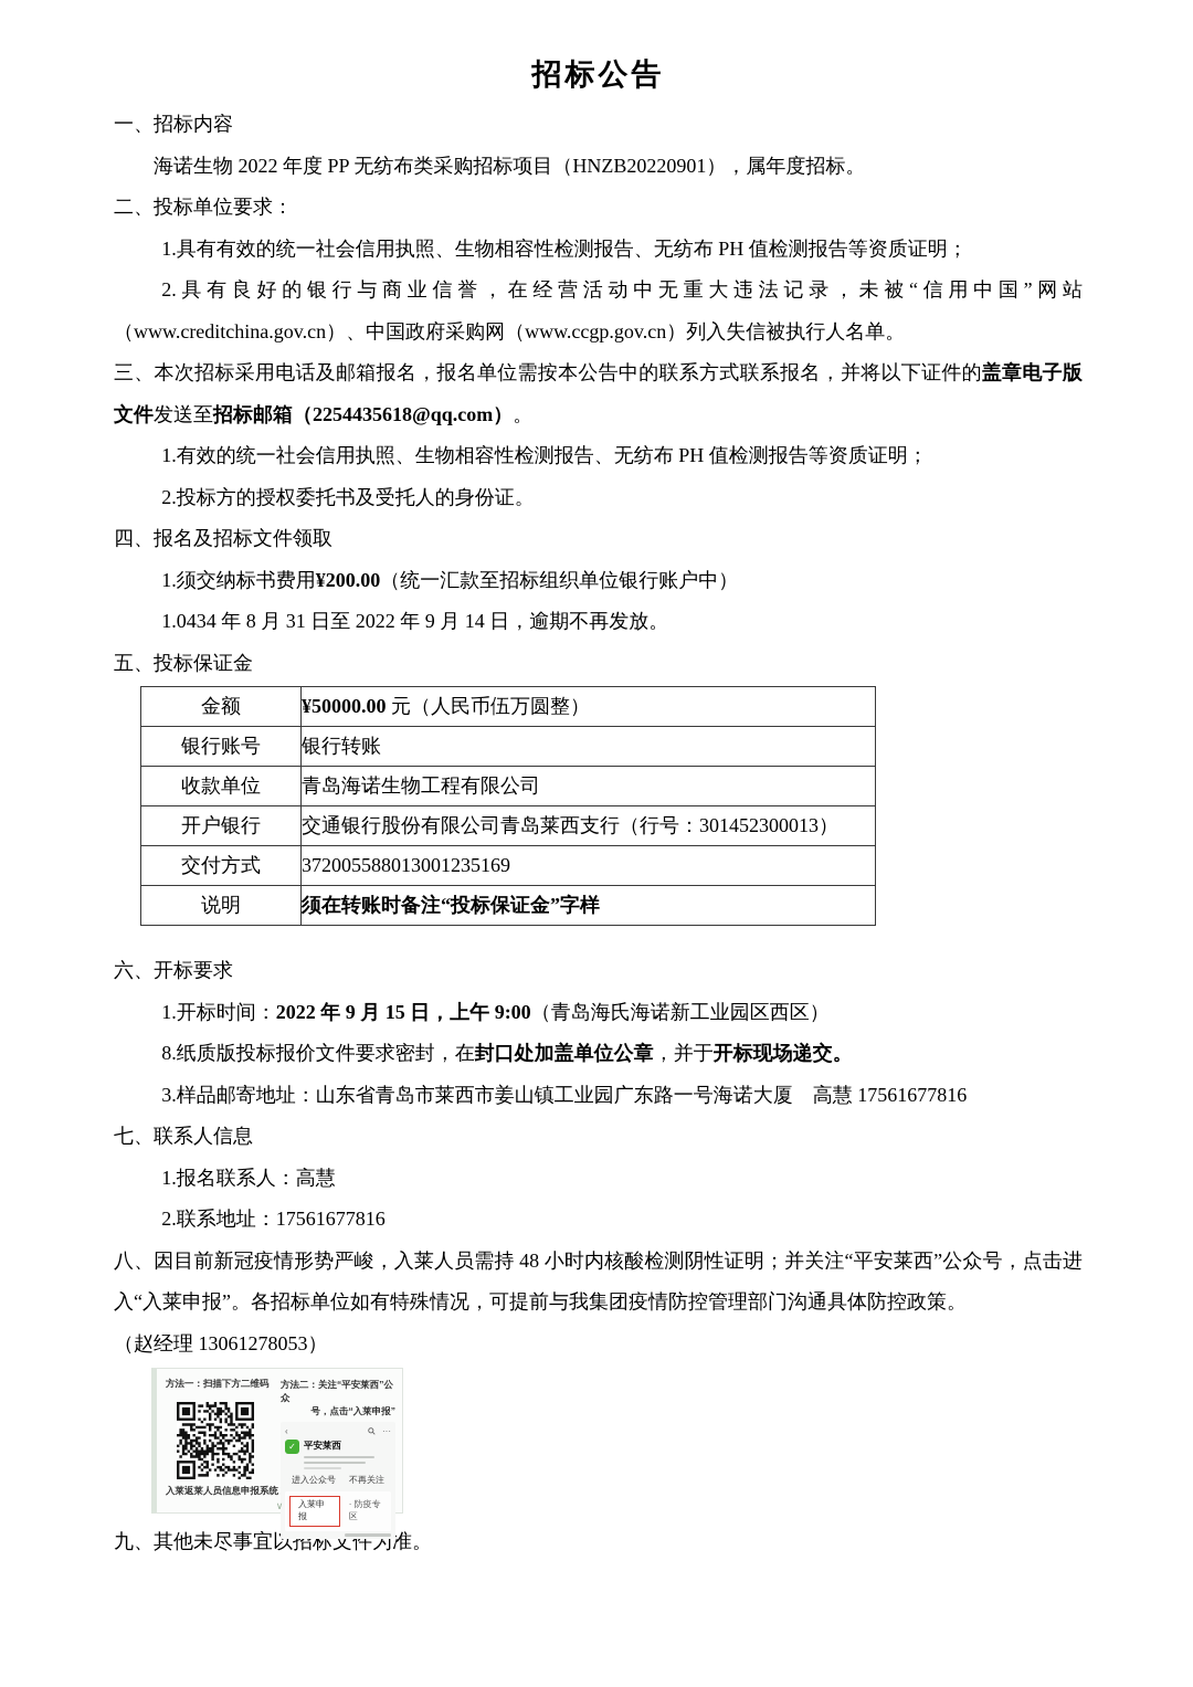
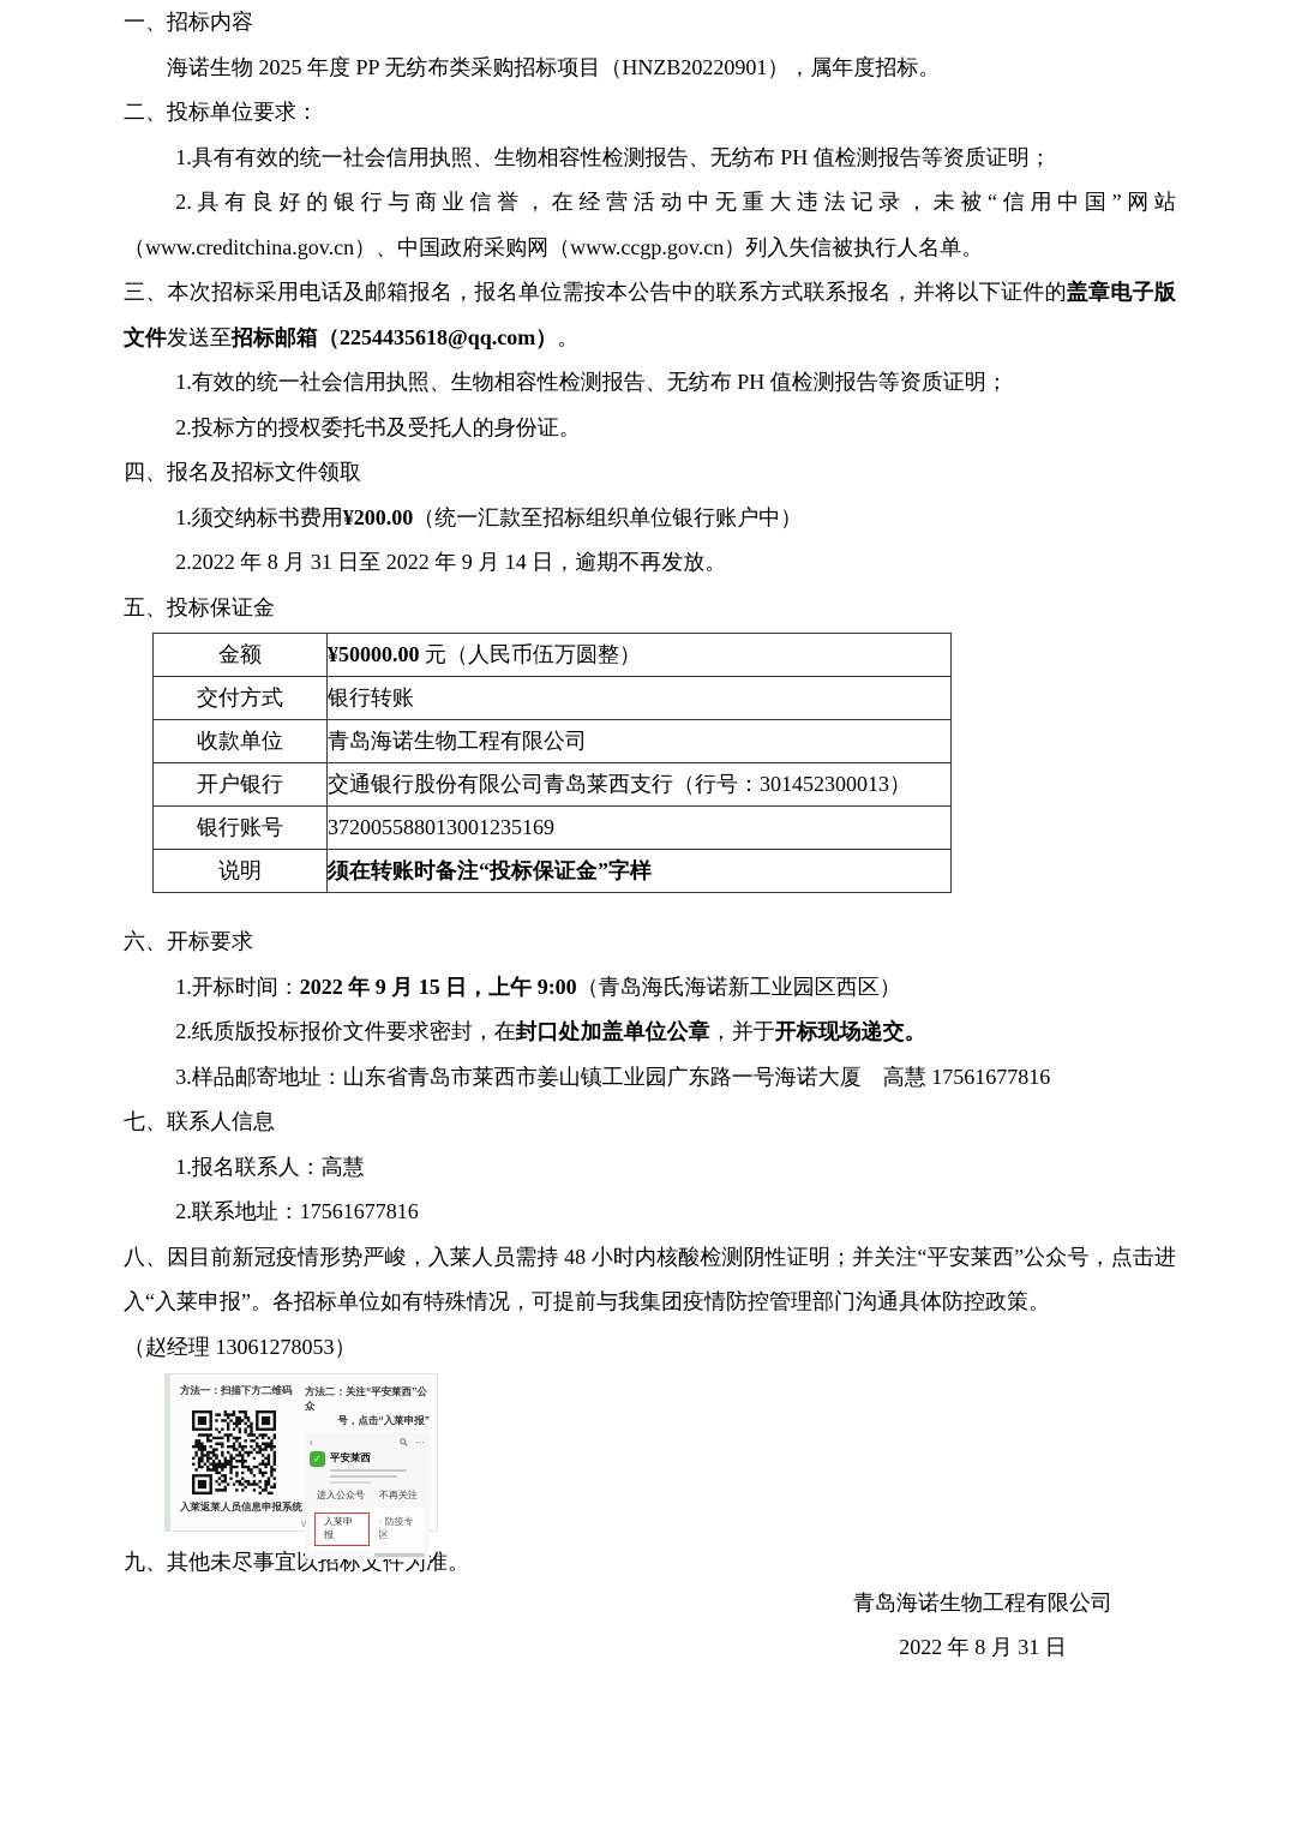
- 招标公告
  一、招标内容
- 海诺生物 2022 年度 PP 无纺布类采购招标项目（HNZB20220901），属年度招标。
+ 海诺生物 2025 年度 PP 无纺布类采购招标项目（HNZB20220901），属年度招标。
  二、投标单位要求：
  1.具有有效的统一社会信用执照、生物相容性检测报告、无纺布 PH 值检测报告等资质证明；
  2.具有良好的银行与商业信誉，在经营活动中无重大违法记录，未被“信用中国”网站（www.creditchina.gov.cn）、中国政府采购网（www.ccgp.gov.cn）列入失信被执行人名单。
  三、本次招标采用电话及邮箱报名，报名单位需按本公告中的联系方式联系报名，并将以下证件的盖章电子版文件发送至招标邮箱（2254435618@qq.com）。
  1.有效的统一社会信用执照、生物相容性检测报告、无纺布 PH 值检测报告等资质证明；
  2.投标方的授权委托书及受托人的身份证。
  四、报名及招标文件领取
  1.须交纳标书费用¥200.00（统一汇款至招标组织单位银行账户中）
- 1.0434 年 8 月 31 日至 2022 年 9 月 14 日，逾期不再发放。
+ 2.2022 年 8 月 31 日至 2022 年 9 月 14 日，逾期不再发放。
  五、投标保证金
  金额	¥50000.00 元（人民币伍万圆整）
- 银行账号	银行转账
+ 交付方式	银行转账
  收款单位	青岛海诺生物工程有限公司
  开户银行	交通银行股份有限公司青岛莱西支行（行号：301452300013）
- 交付方式	372005588013001235169
+ 银行账号	372005588013001235169
  说明	须在转账时备注“投标保证金”字样
  六、开标要求
  1.开标时间：2022 年 9 月 15 日，上午 9:00（青岛海氏海诺新工业园区西区）
- 8.纸质版投标报价文件要求密封，在封口处加盖单位公章，并于开标现场递交。
+ 2.纸质版投标报价文件要求密封，在封口处加盖单位公章，并于开标现场递交。
  3.样品邮寄地址：山东省青岛市莱西市姜山镇工业园广东路一号海诺大厦 高慧 17561677816
  七、联系人信息
  1.报名联系人：高慧
  2.联系地址：17561677816
  八、因目前新冠疫情形势严峻，入莱人员需持 48 小时内核酸检测阴性证明；并关注“平安莱西”公众号，点击进入“入莱申报”。各招标单位如有特殊情况，可提前与我集团疫情防控管理部门沟通具体防控政策。
  （赵经理 13061278053）
  方法一：扫描下方二维码
  入莱返莱人员信息申报系统
  方法二：关注“平安莱西”公众
  号，点击“入莱申报”
  ‹
  ···
  ✓
  平安莱西
  进入公众号
  不再关注
  入莱申报
  · 防疫专区
  ∨
  九、其他未尽事宜以招标文件为准。
+ 青岛海诺生物工程有限公司
+ 2022 年 8 月 31 日
